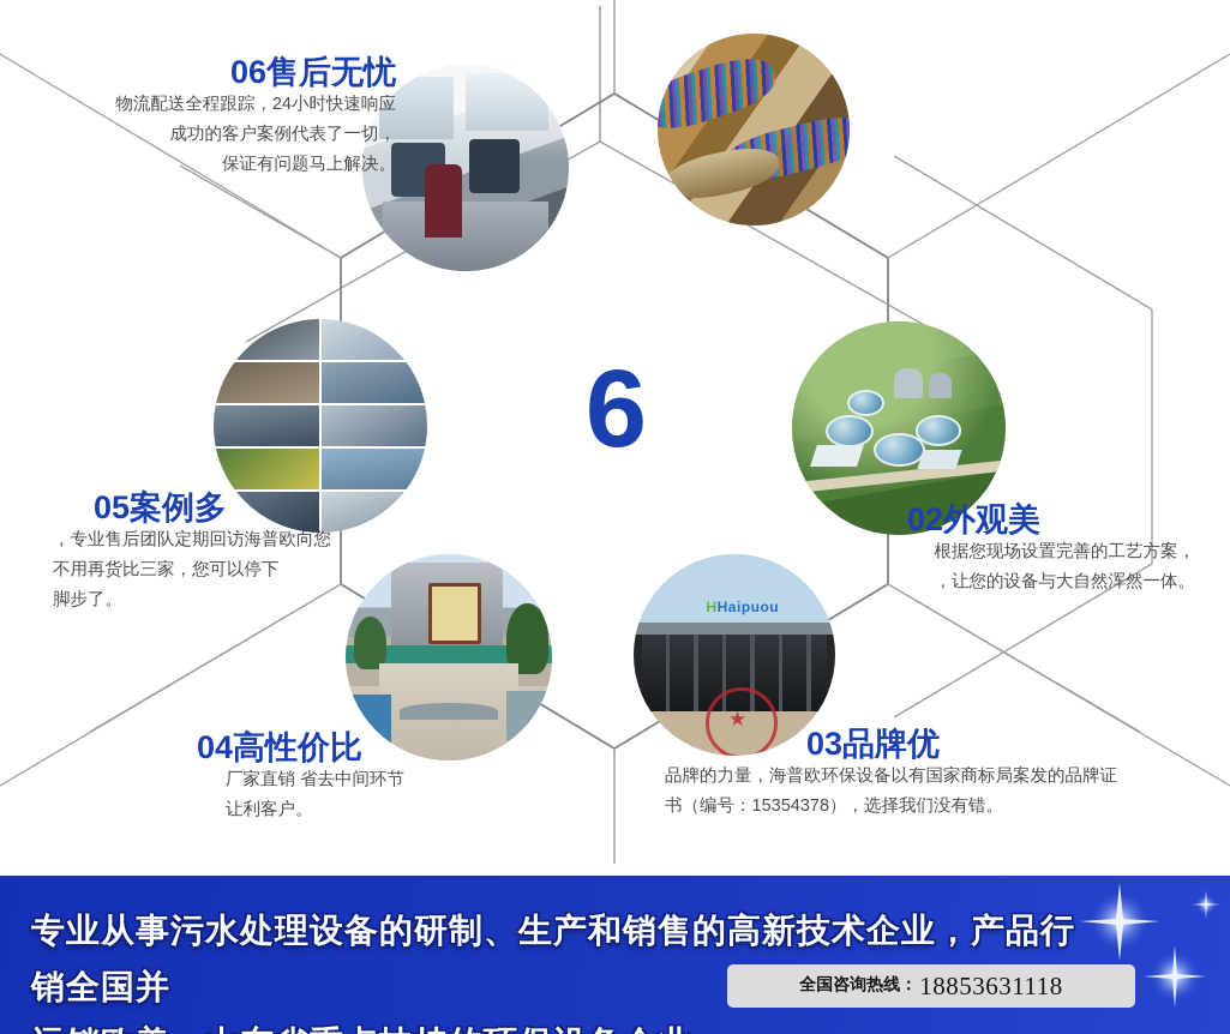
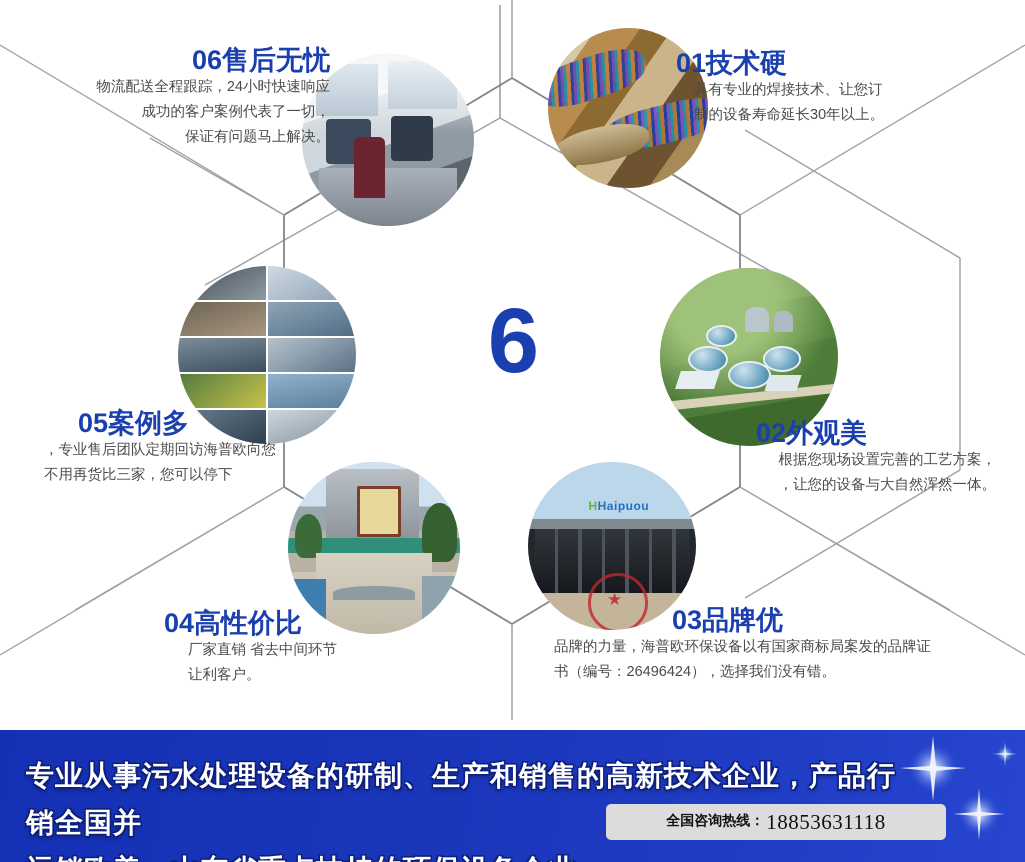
  6
  HHaipuou
  ★
  06售后无忧
  物流配送全程跟踪，24小时快速响应
  成功的客户案例代表了一切，
  保证有问题马上解决。
+ 01技术硬
+ 具有专业的焊接技术、让您订
+ 制的设备寿命延长30年以上。
  02外观美
  根据您现场设置完善的工艺方案，
  ，让您的设备与大自然浑然一体。
  03品牌优
  品牌的力量，海普欧环保设备以有国家商标局案发的品牌证
- 书（编号：15354378），选择我们没有错。
+ 书（编号：26496424），选择我们没有错。
  04高性价比
  厂家直销 省去中间环节
  让利客户。
  05案例多
  ，专业售后团队定期回访海普欧向您
  不用再货比三家，您可以停下
- 脚步了。
  专业从事污水处理设备的研制、生产和销售的高新技术企业，产品行销全国并
  全国咨询热线：
  18853631118
